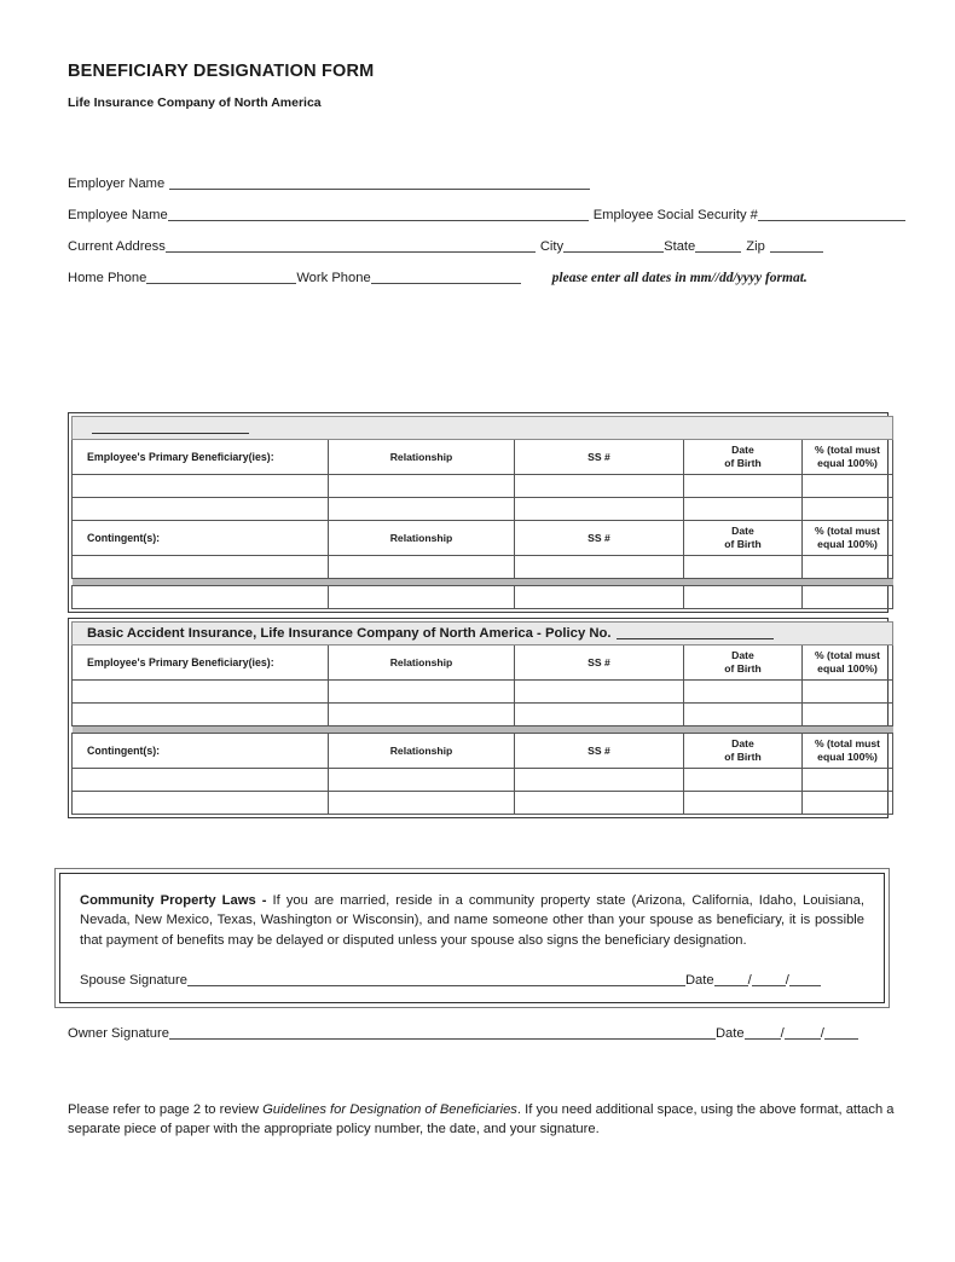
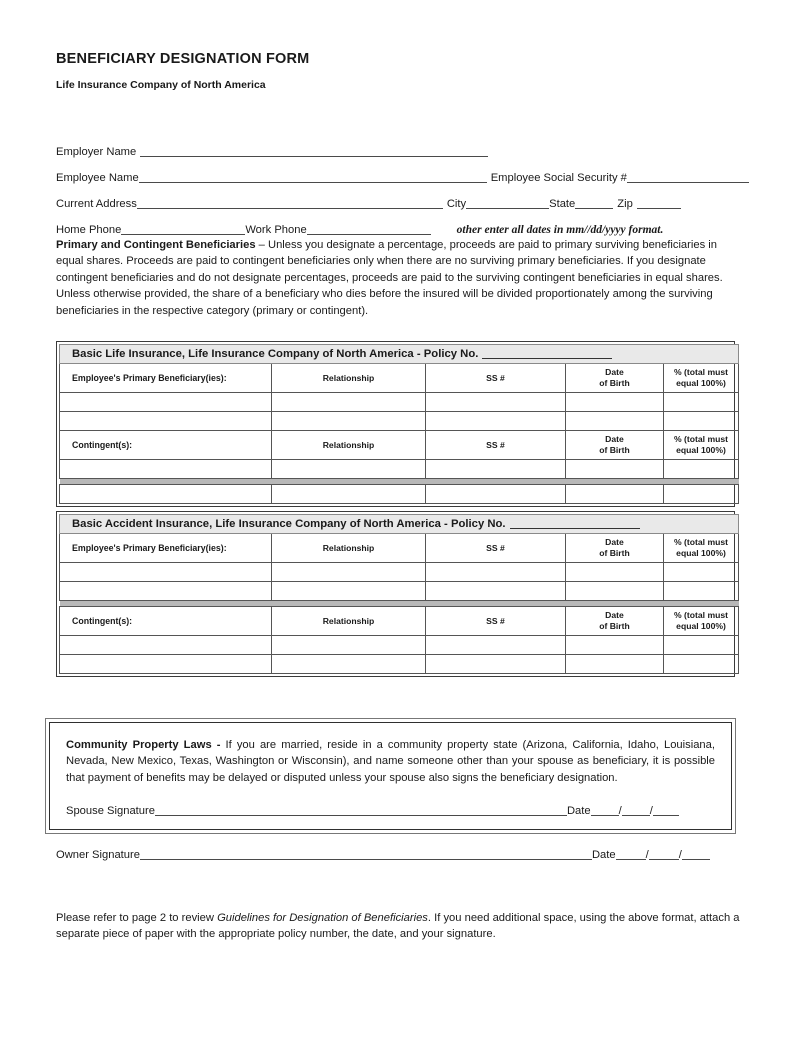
  BENEFICIARY DESIGNATION FORM
  Life Insurance Company of North America
  Employer Name
  Employee Name
  Employee Social Security #
  Current Address
  City
  State
  Zip
  Home Phone
  Work Phone
- please enter all dates in mm//dd/yyyy format.
+ other enter all dates in mm//dd/yyyy format.
+ Primary and Contingent Beneficiaries – Unless you designate a percentage, proceeds are paid to primary surviving beneficiaries in equal shares. Proceeds are paid to contingent beneficiaries only when there are no surviving primary beneficiaries. If you designate contingent beneficiaries and do not designate percentages, proceeds are paid to the surviving contingent beneficiaries in equal shares. Unless otherwise provided, the share of a beneficiary who dies before the insured will be divided proportionately among the surviving beneficiaries in the respective category (primary or contingent).
+ Basic Life Insurance, Life Insurance Company of North America - Policy No.
  Employee's Primary Beneficiary(ies):	Relationship	SS #	Dateof Birth	% (total mustequal 100%)
  Contingent(s):	Relationship	SS #	Dateof Birth	% (total mustequal 100%)
  Basic Accident Insurance, Life Insurance Company of North America - Policy No.
  Employee's Primary Beneficiary(ies):	Relationship	SS #	Dateof Birth	% (total mustequal 100%)
  Contingent(s):	Relationship	SS #	Dateof Birth	% (total mustequal 100%)
  Community Property Laws - If you are married, reside in a community property state (Arizona, California, Idaho, Louisiana, Nevada, New Mexico, Texas, Washington or Wisconsin), and name someone other than your spouse as beneficiary, it is possible that payment of benefits may be delayed or disputed unless your spouse also signs the beneficiary designation.
  Spouse Signature
  Date
  /
  /
  Owner Signature
  Date
  /
  /
  Please refer to page 2 to review Guidelines for Designation of Beneficiaries. If you need additional space, using the above format, attach a separate piece of paper with the appropriate policy number, the date, and your signature.
